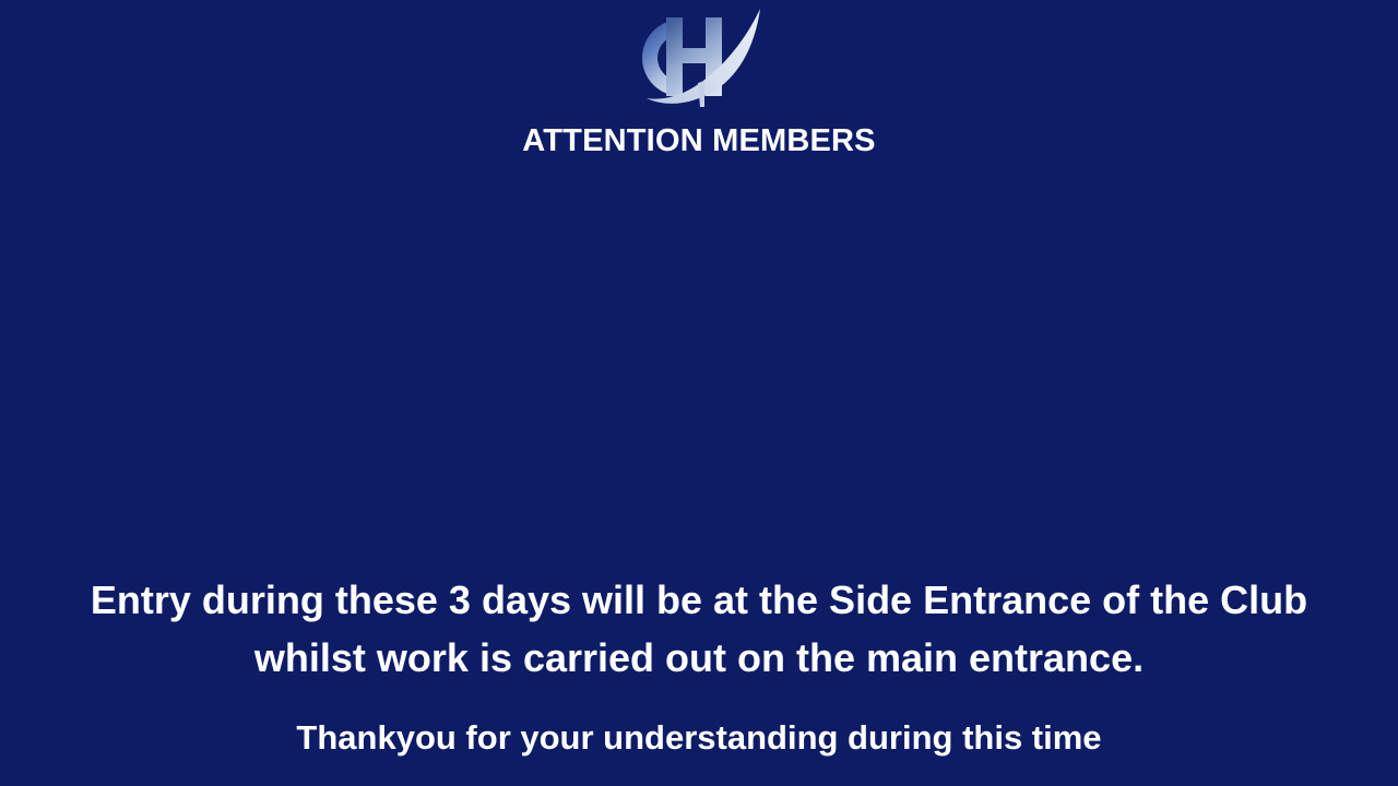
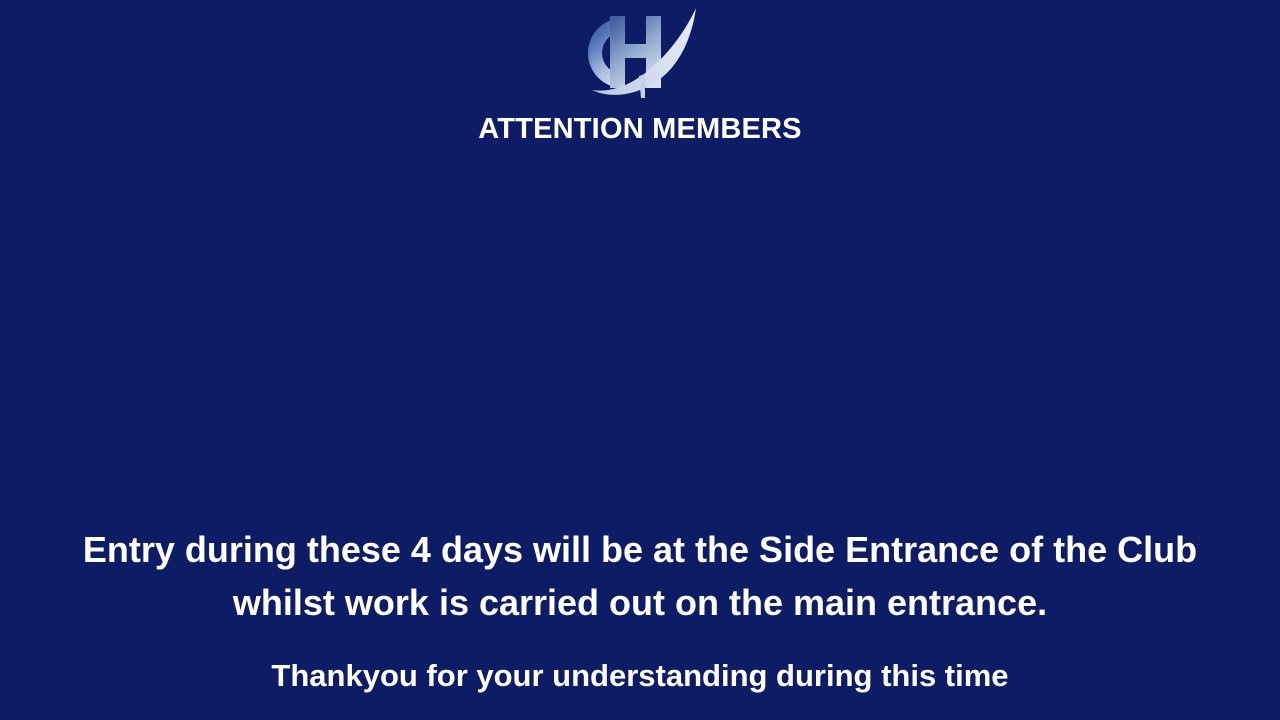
  ATTENTION MEMBERS
- Entry during these 3 days will be at the Side Entrance of the Club
+ Entry during these 4 days will be at the Side Entrance of the Club
  whilst work is carried out on the main entrance.
  Thankyou for your understanding during this time
